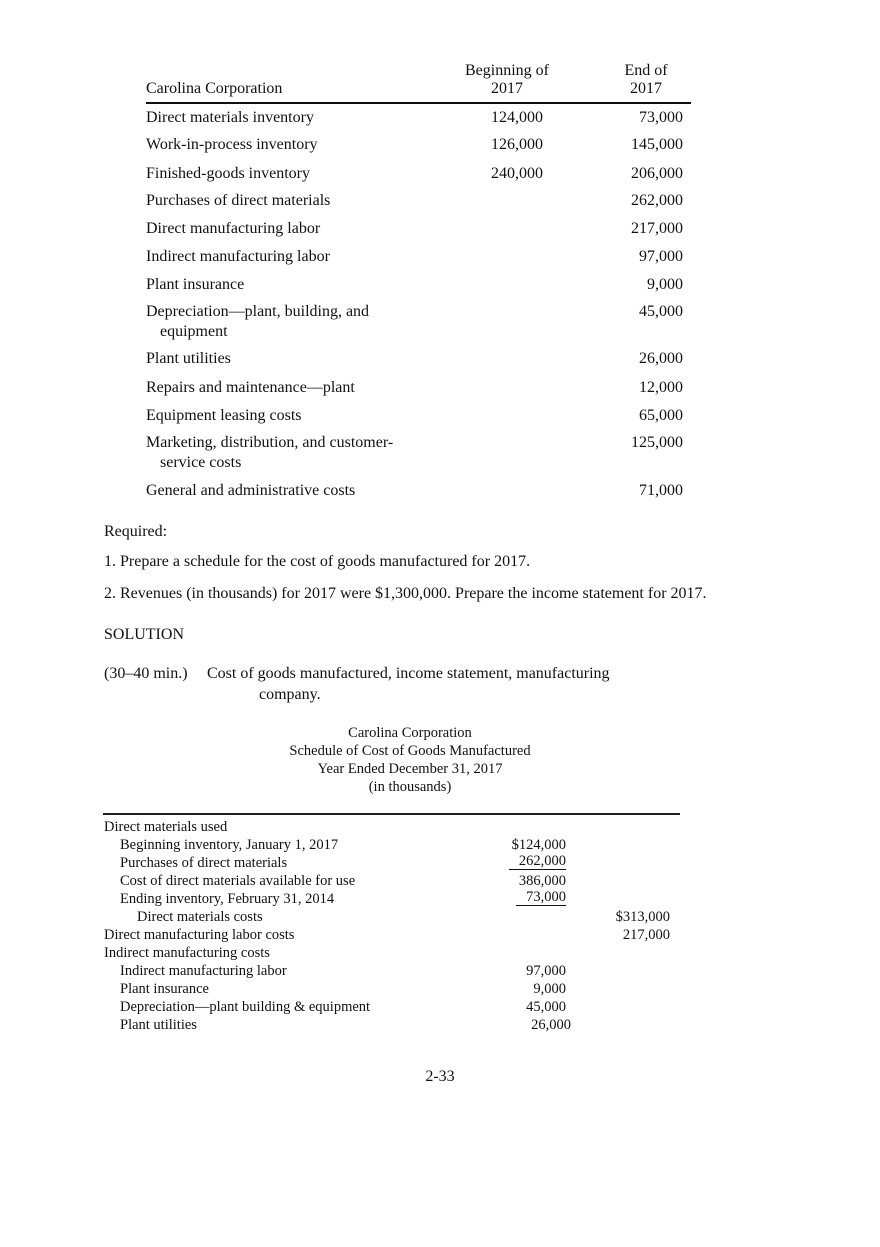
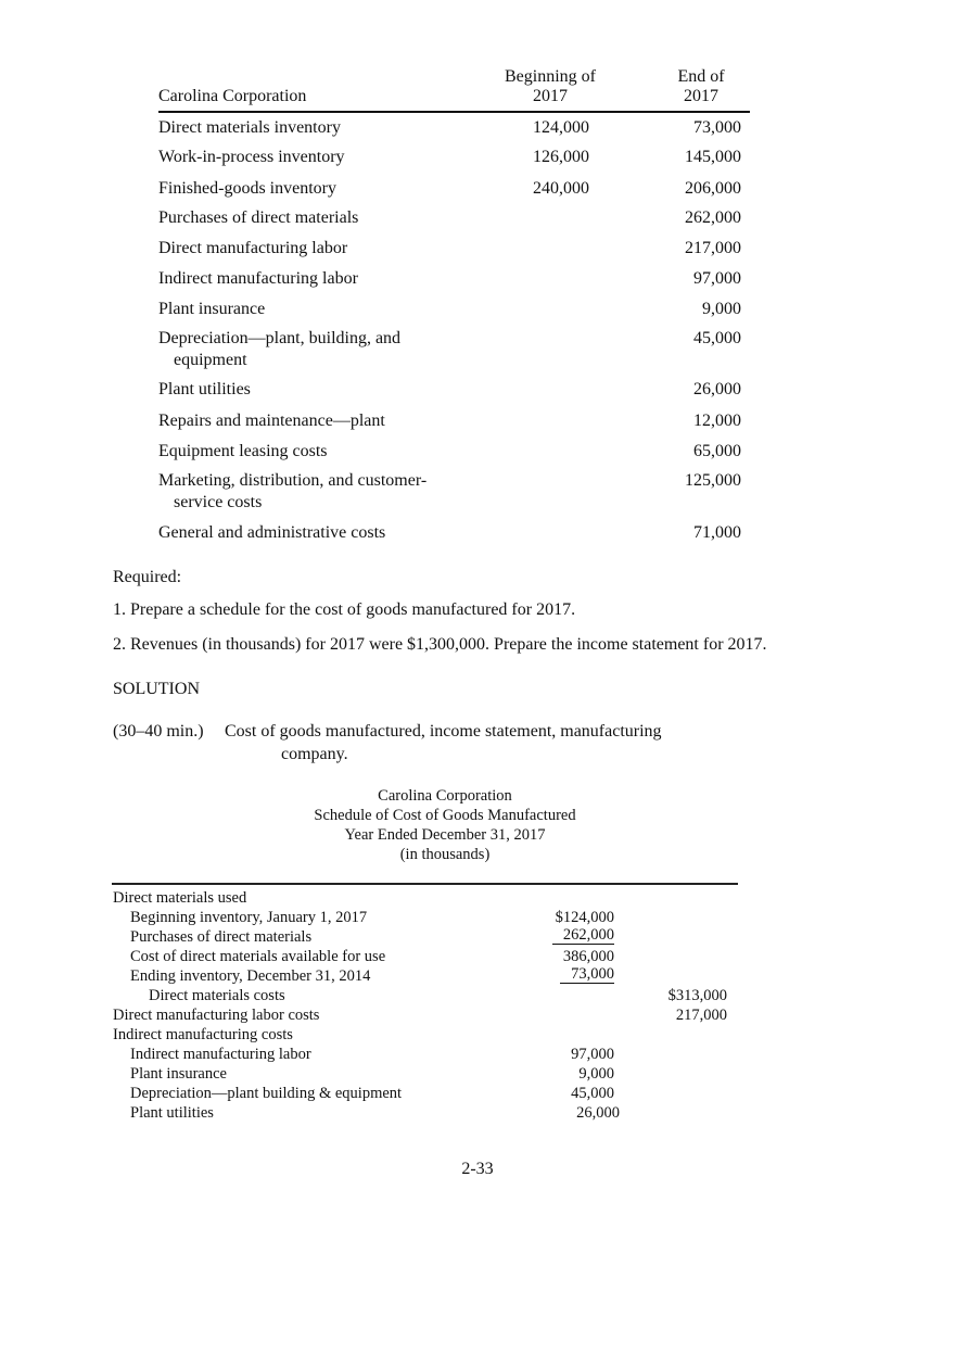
  Carolina Corporation
  Beginning of
  2017
  End of
  2017
  Direct materials inventory
  124,000
  73,000
  Work-in-process inventory
  126,000
  145,000
  Finished-goods inventory
  240,000
  206,000
  Purchases of direct materials
  262,000
  Direct manufacturing labor
  217,000
  Indirect manufacturing labor
  97,000
  Plant insurance
  9,000
  Depreciation—plant, building, and
  equipment
  45,000
  Plant utilities
  26,000
  Repairs and maintenance—plant
  12,000
  Equipment leasing costs
  65,000
  Marketing, distribution, and customer-
  service costs
  125,000
  General and administrative costs
  71,000
  Required:
  1. Prepare a schedule for the cost of goods manufactured for 2017.
  2. Revenues (in thousands) for 2017 were $1,300,000. Prepare the income statement for 2017.
  SOLUTION
  (30–40 min.)
  Cost of goods manufactured, income statement, manufacturing
  company.
  Carolina Corporation
  Schedule of Cost of Goods Manufactured
  Year Ended December 31, 2017
  (in thousands)
  Direct materials used
  Beginning inventory, January 1, 2017
  $124,000
  Purchases of direct materials
  262,000
  Cost of direct materials available for use
  386,000
- Ending inventory, February 31, 2014
+ Ending inventory, December 31, 2014
  73,000
  Direct materials costs
  $313,000
  Direct manufacturing labor costs
  217,000
  Indirect manufacturing costs
  Indirect manufacturing labor
  97,000
  Plant insurance
  9,000
  Depreciation—plant building & equipment
  45,000
  Plant utilities
  26,000
  2-33
